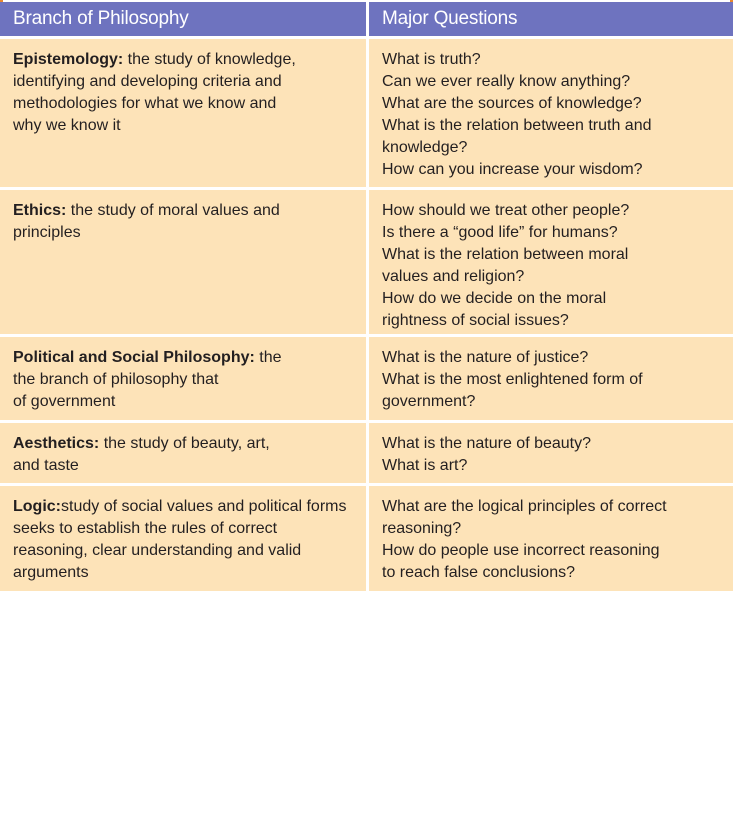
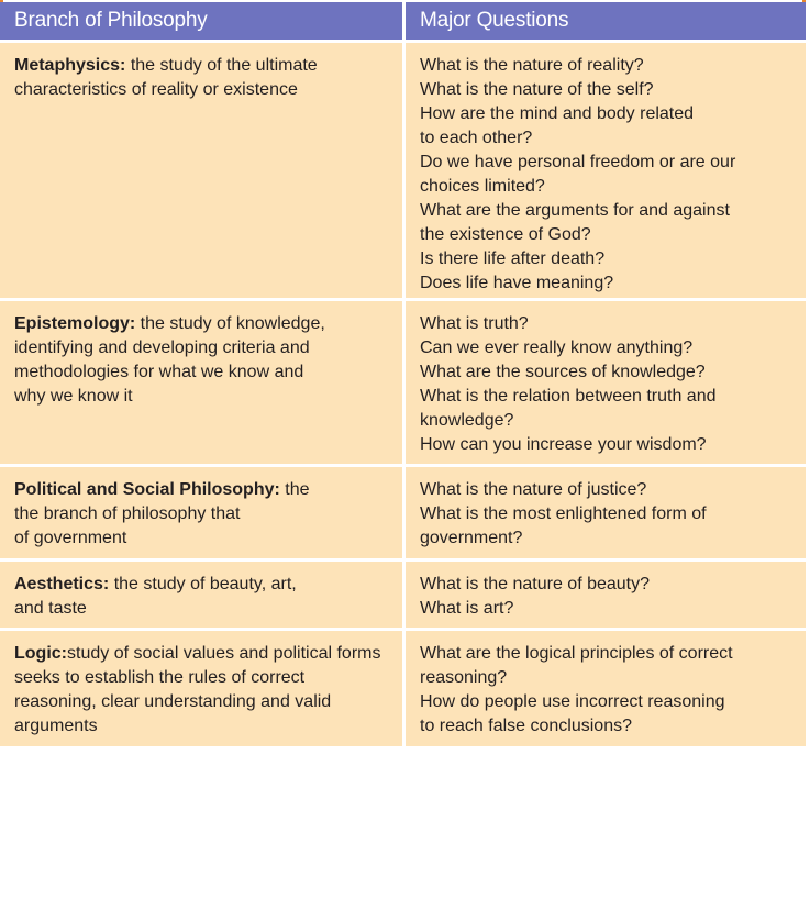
  Branch of Philosophy	Major Questions
+ Metaphysics: the study of the ultimate characteristics of reality or existence	What is the nature of reality? What is the nature of the self? How are the mind and body related to each other? Do we have personal freedom or are our choices limited? What are the arguments for and against the existence of God? Is there life after death? Does life have meaning?
  Epistemology: the study of knowledge, identifying and developing criteria and methodologies for what we know and why we know it	What is truth? Can we ever really know anything? What are the sources of knowledge? What is the relation between truth and knowledge? How can you increase your wisdom?
- Ethics: the study of moral values and principles	How should we treat other people? Is there a “good life” for humans? What is the relation between moral values and religion? How do we decide on the moral rightness of social issues?
  Political and Social Philosophy: the the branch of philosophy that of government	What is the nature of justice? What is the most enlightened form of government?
  Aesthetics: the study of beauty, art, and taste	What is the nature of beauty? What is art?
  Logic:study of social values and political forms seeks to establish the rules of correct reasoning, clear understanding and valid arguments	What are the logical principles of correct reasoning? How do people use incorrect reasoning to reach false conclusions?
